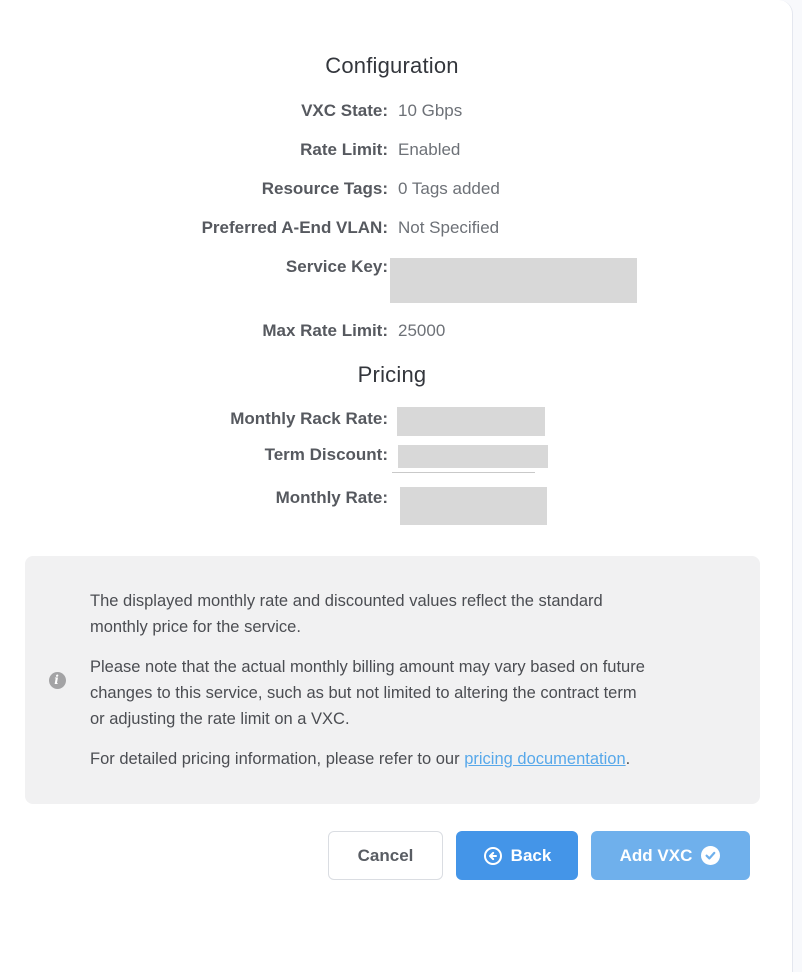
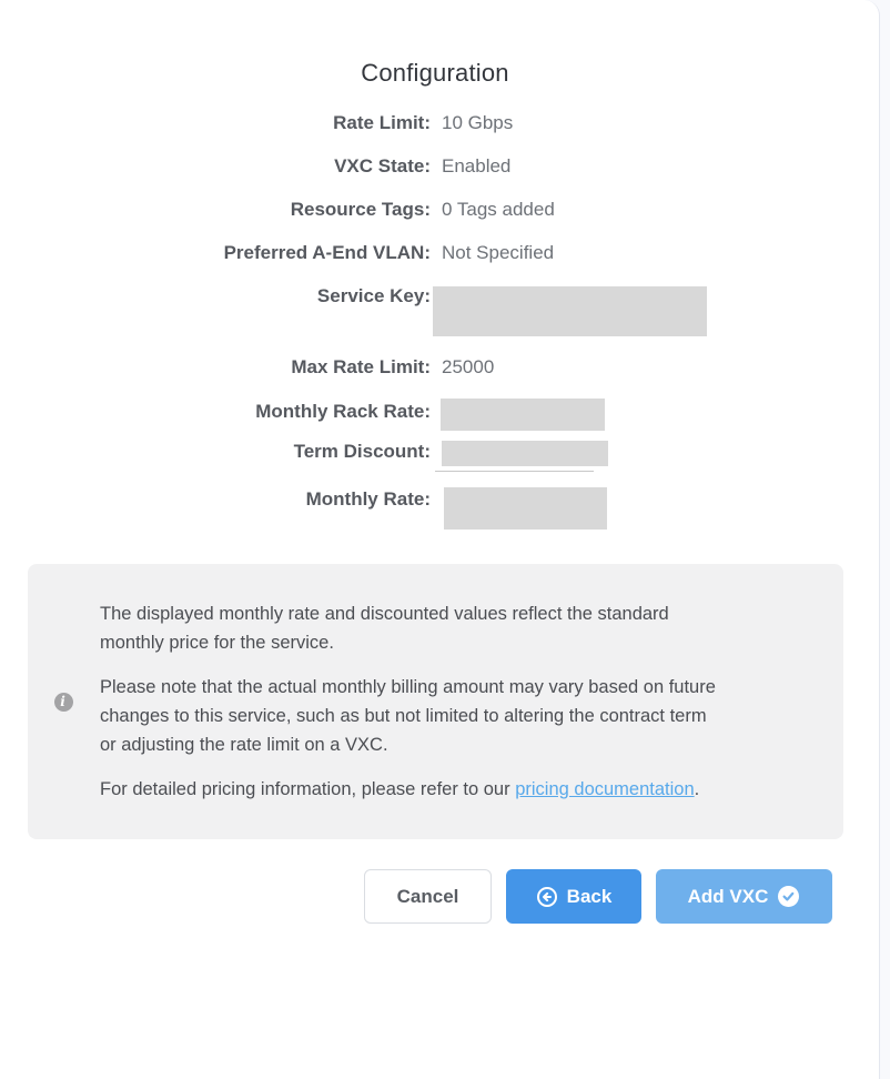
  Configuration
- VXC State:
+ Rate Limit:
  10 Gbps
- Rate Limit:
+ VXC State:
  Enabled
  Resource Tags:
  0 Tags added
  Preferred A-End VLAN:
  Not Specified
  Service Key:
  Max Rate Limit:
  25000
- Pricing
  Monthly Rack Rate:
  Term Discount:
  Monthly Rate:
  i
  The displayed monthly rate and discounted values reflect the standard
  monthly price for the service.
  Please note that the actual monthly billing amount may vary based on future
  changes to this service, such as but not limited to altering the contract term
  or adjusting the rate limit on a VXC.
  For detailed pricing information, please refer to our pricing documentation.
  Cancel
  Back
  Add VXC
